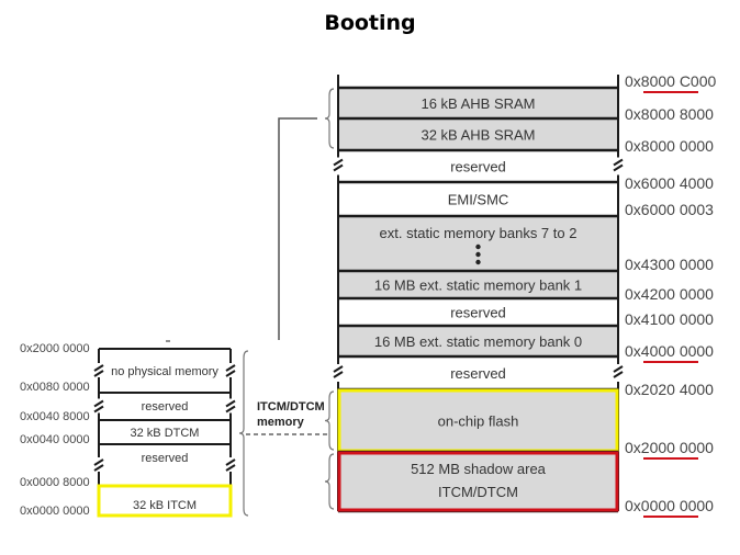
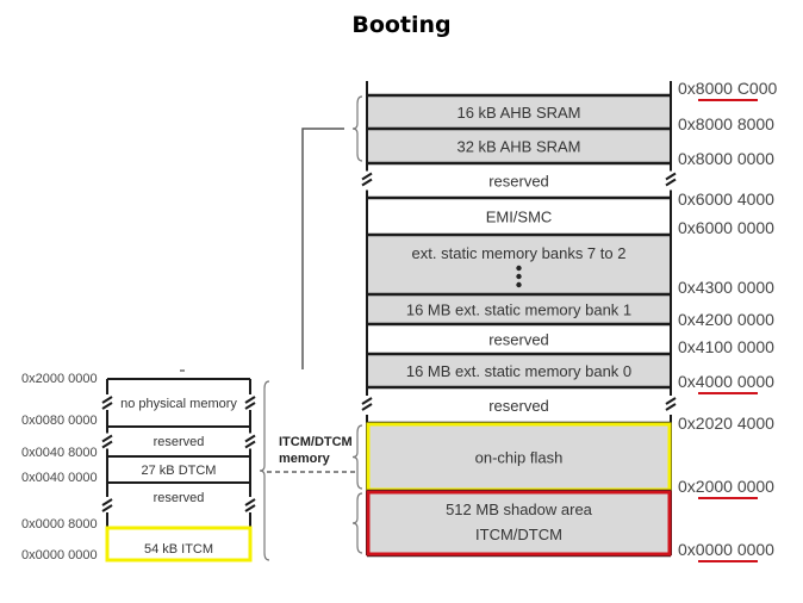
  Booting
  16 kB AHB SRAM
  32 kB AHB SRAM
  reserved
  EMI/SMC
  ext. static memory banks 7 to 2
  16 MB ext. static memory bank 1
  reserved
  16 MB ext. static memory bank 0
  reserved
  on-chip flash
  512 MB shadow area
  ITCM/DTCM
  0x8000 C000
  0x8000 8000
  0x8000 0000
  0x6000 4000
- 0x6000 0003
+ 0x6000 0000
  0x4300 0000
  0x4200 0000
  0x4100 0000
  0x4000 0000
  0x2020 4000
  0x2000 0000
  0x0000 0000
  no physical memory
  reserved
- 32 kB DTCM
+ 27 kB DTCM
  reserved
- 32 kB ITCM
+ 54 kB ITCM
  0x2000 0000
  0x0080 0000
  0x0040 8000
  0x0040 0000
  0x0000 8000
  0x0000 0000
  ITCM/DTCM
  memory
